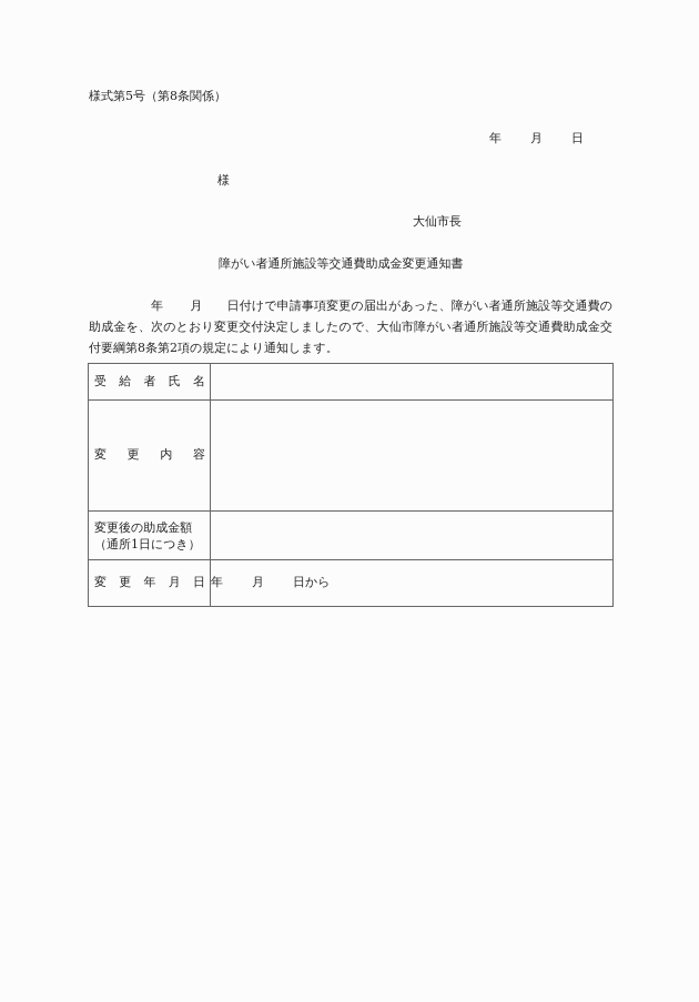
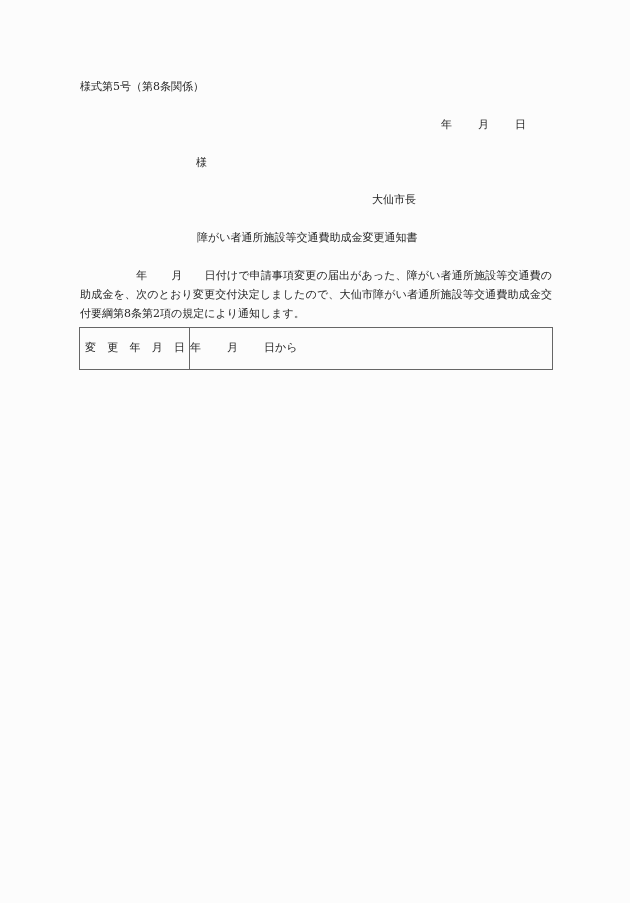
  様式第5号（第8条関係）
  年 月 日
  様
  大仙市長
  障がい者通所施設等交通費助成金変更通知書
  年 月 日付けで申請事項変更の届出があった、障がい者通所施設等交通費の助成金を、次のとおり変更交付決定しましたので、大仙市障がい者通所施設等交通費助成金交付要綱第8条第2項の規定により通知します。
- 受 給 者 氏 名
- 変 更 内 容
- 変更後の助成金額 （通所1日につき）
  変 更 年 月 日	年 月 日から
